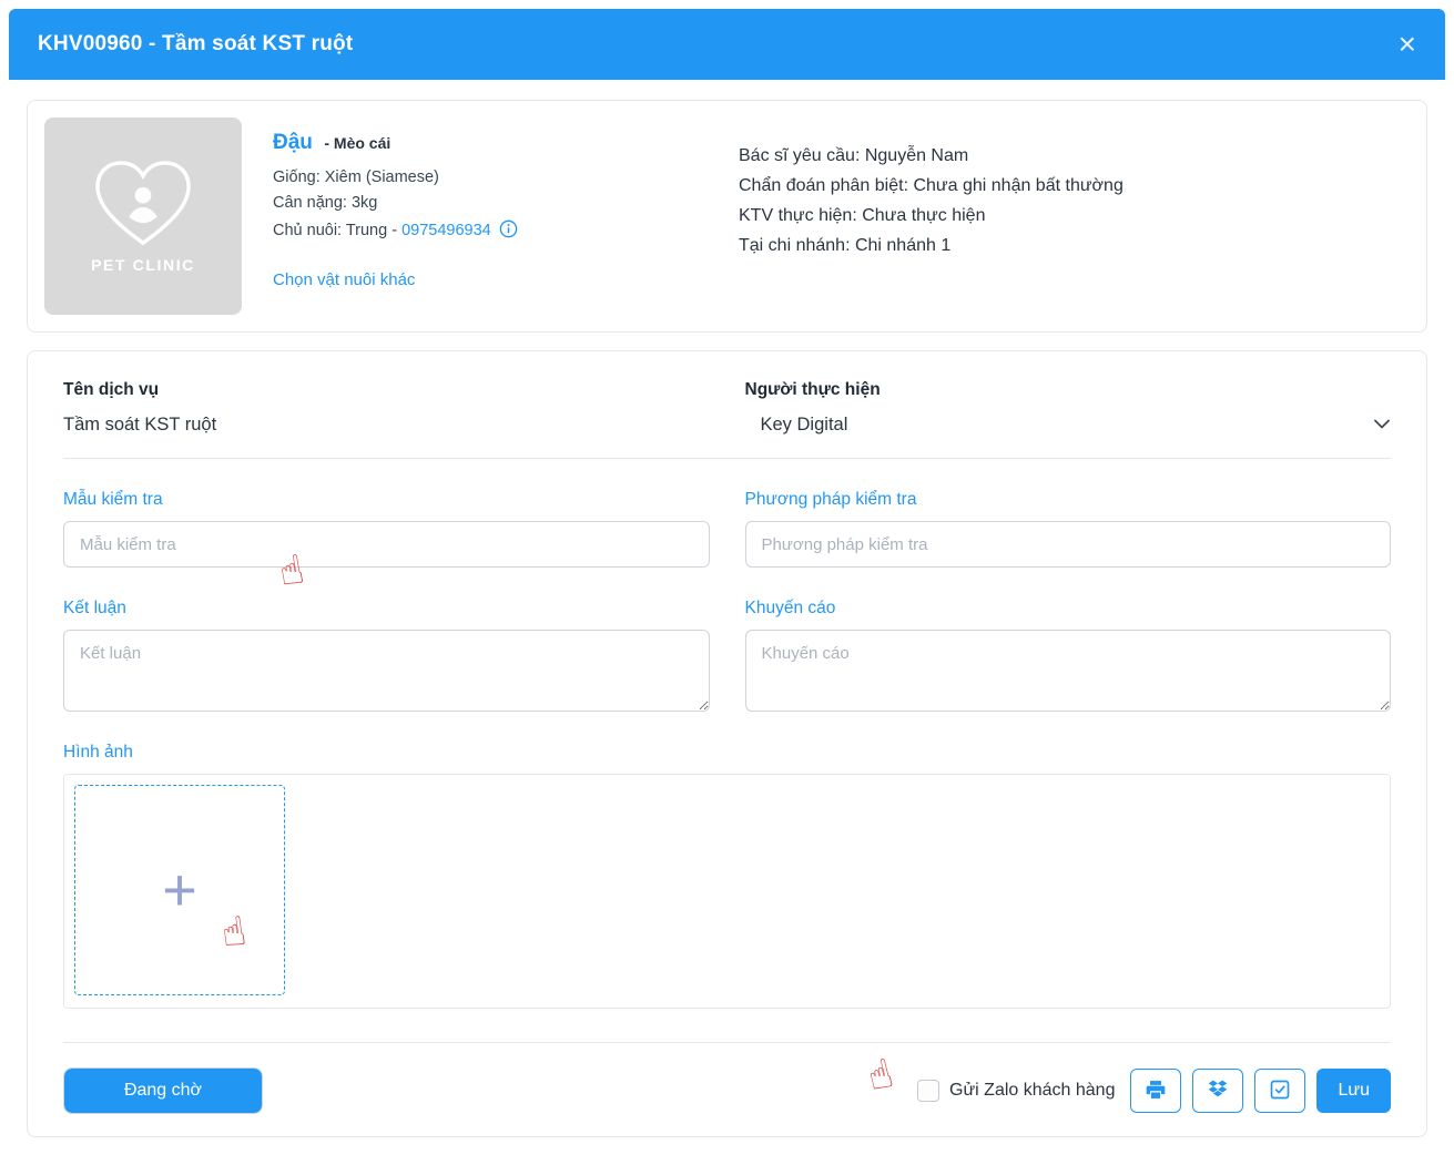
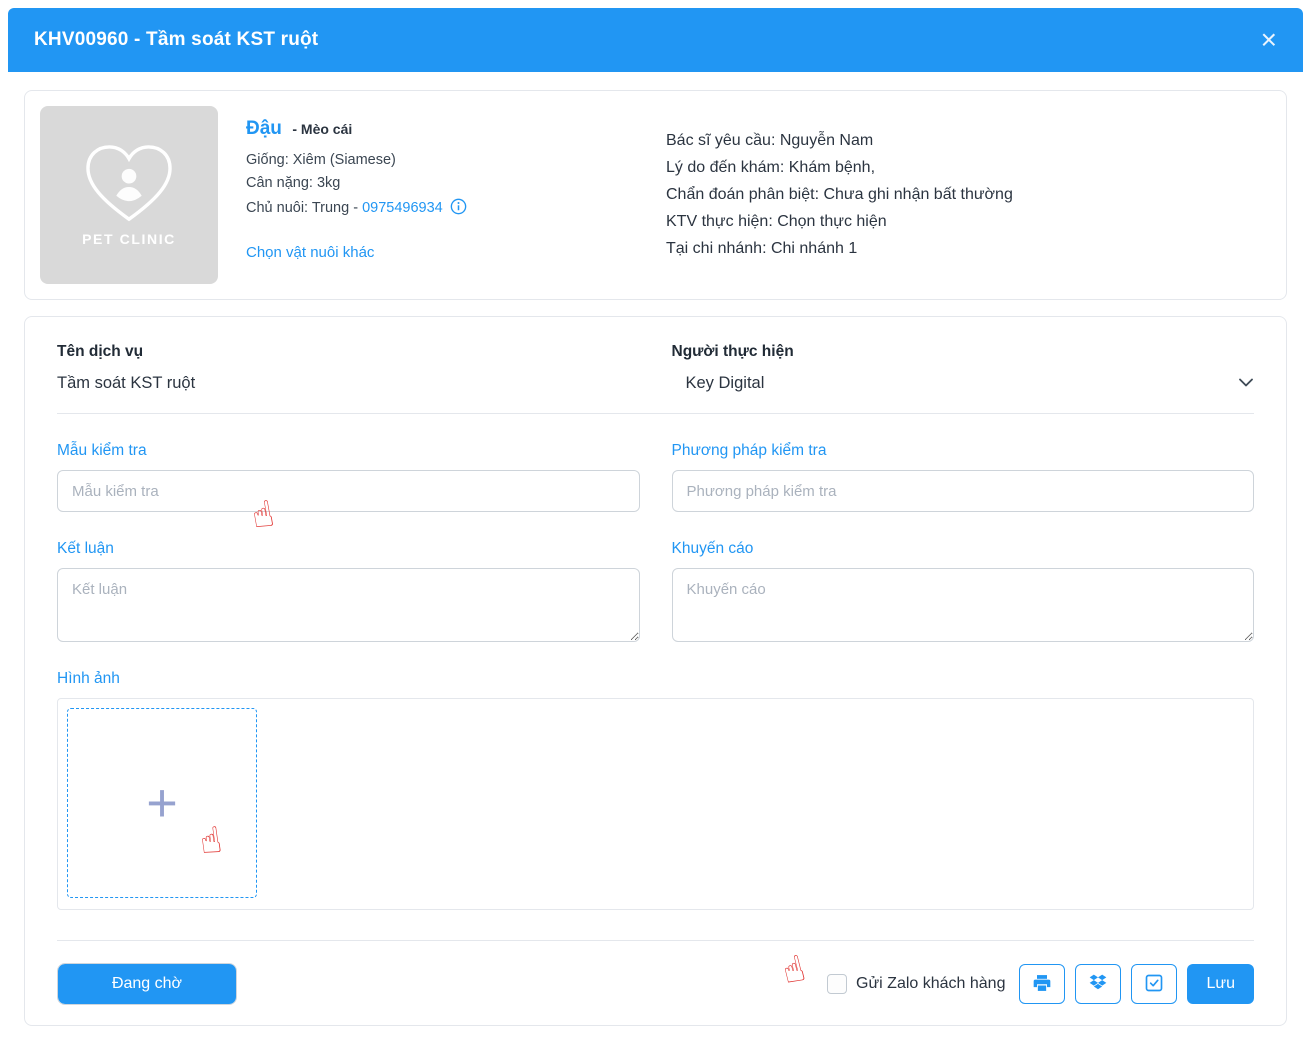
  KHV00960 - Tầm soát KST ruột
  ×
  PET CLINIC
  Đậu - Mèo cái
  Giống: Xiêm (Siamese)
  Cân nặng: 3kg
  Chủ nuôi: Trung - 0975496934
  Chọn vật nuôi khác
  Bác sĩ yêu cầu: Nguyễn Nam
+ Lý do đến khám: Khám bệnh,
  Chẩn đoán phân biệt: Chưa ghi nhận bất thường
- KTV thực hiện: Chưa thực hiện
+ KTV thực hiện: Chọn thực hiện
  Tại chi nhánh: Chi nhánh 1
  Tên dịch vụ
  Tầm soát KST ruột
  Người thực hiện
  Key Digital
  Mẫu kiểm tra
  Mẫu kiểm tra
  Phương pháp kiểm tra
  Phương pháp kiểm tra
  Kết luận
  Kết luận
  Khuyến cáo
  Khuyến cáo
  Hình ảnh
  +
  Đang chờ
  Gửi Zalo khách hàng
  Lưu
